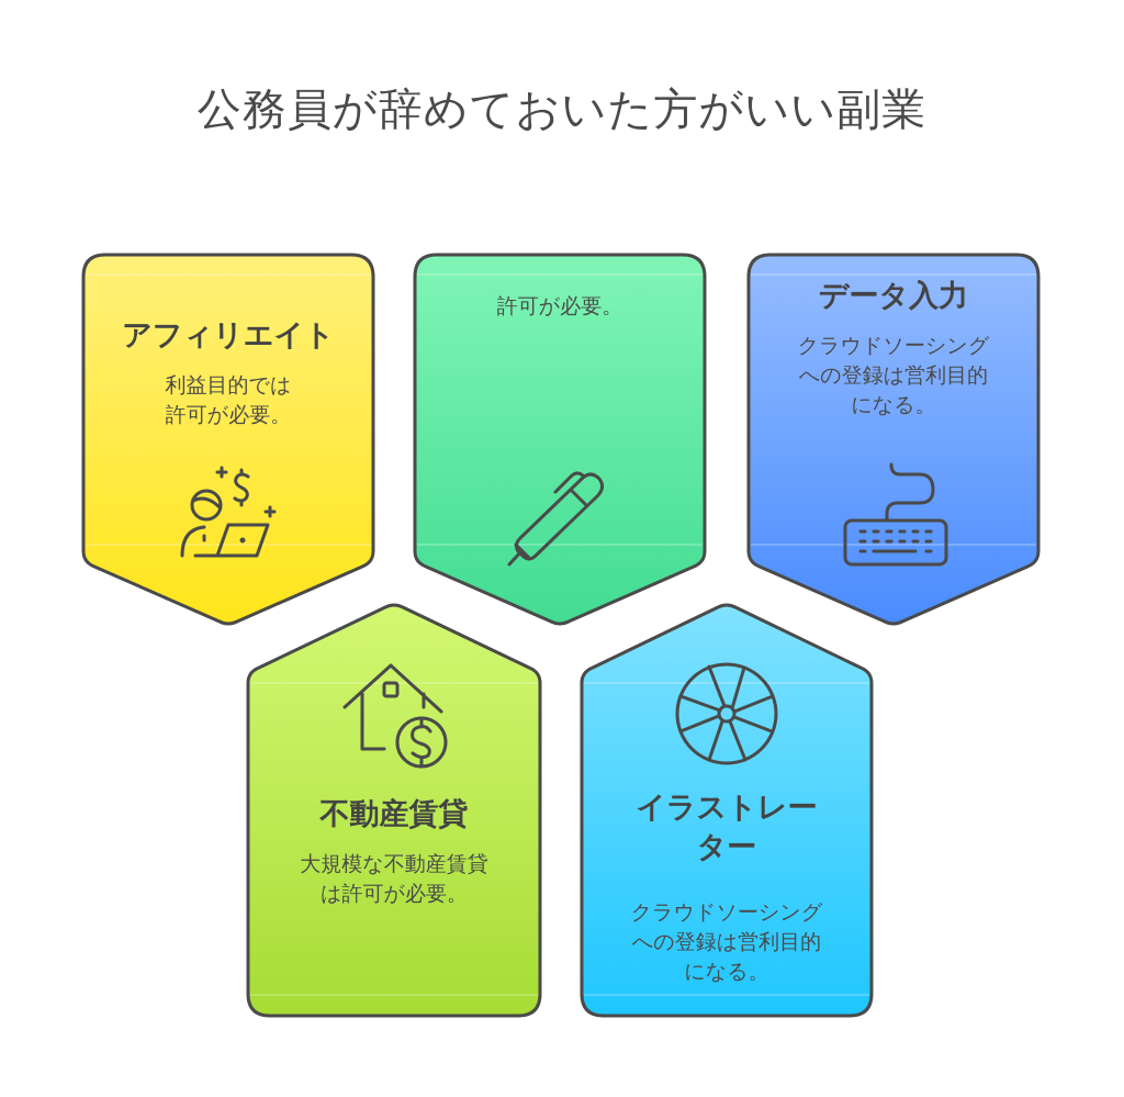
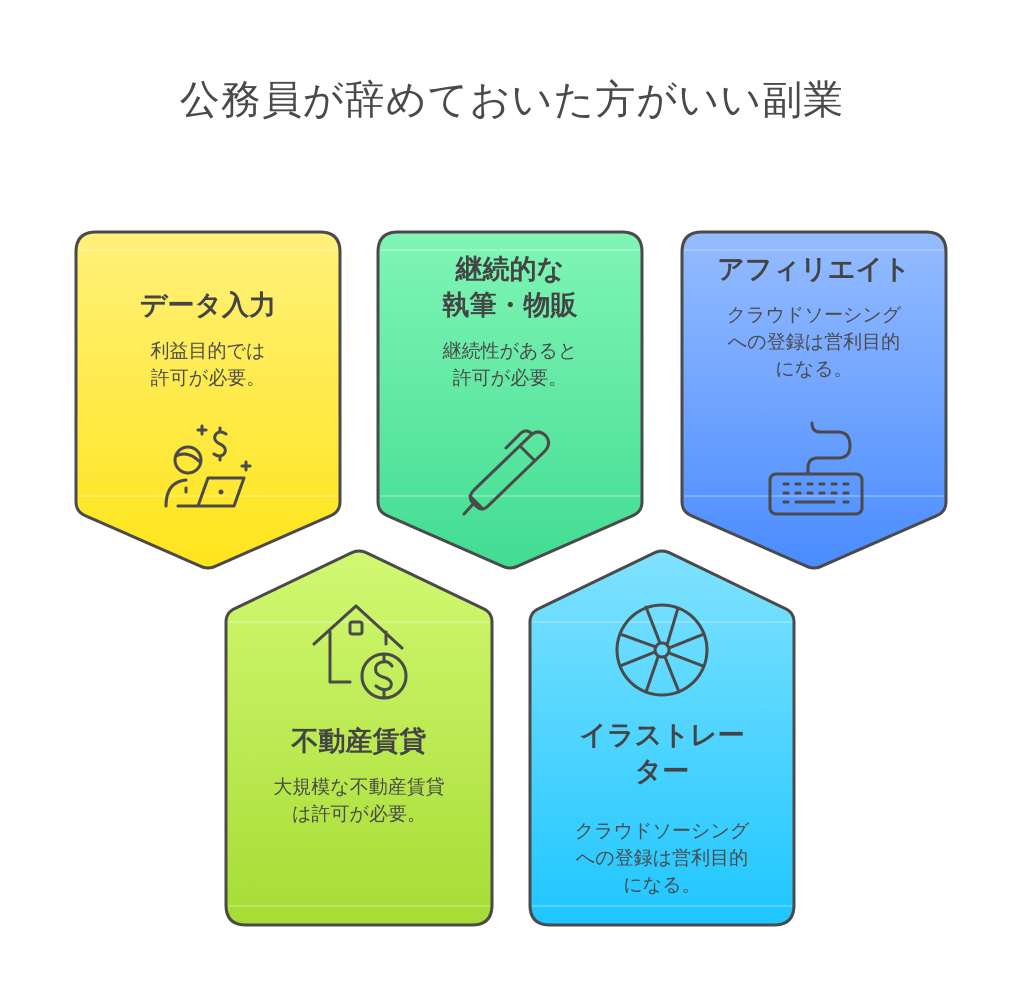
  公務員が辞めておいた方がいい副業
- アフィリエイト
+ データ入力
  利益目的では
  許可が必要。
+ 継続的な
+ 執筆・物販
+ 継続性があると
  許可が必要。
- データ入力
+ アフィリエイト
  クラウドソーシング
  への登録は営利目的
  になる。
  不動産賃貸
  大規模な不動産賃貸
  は許可が必要。
  イラストレー
  ター
  クラウドソーシング
  への登録は営利目的
  になる。
